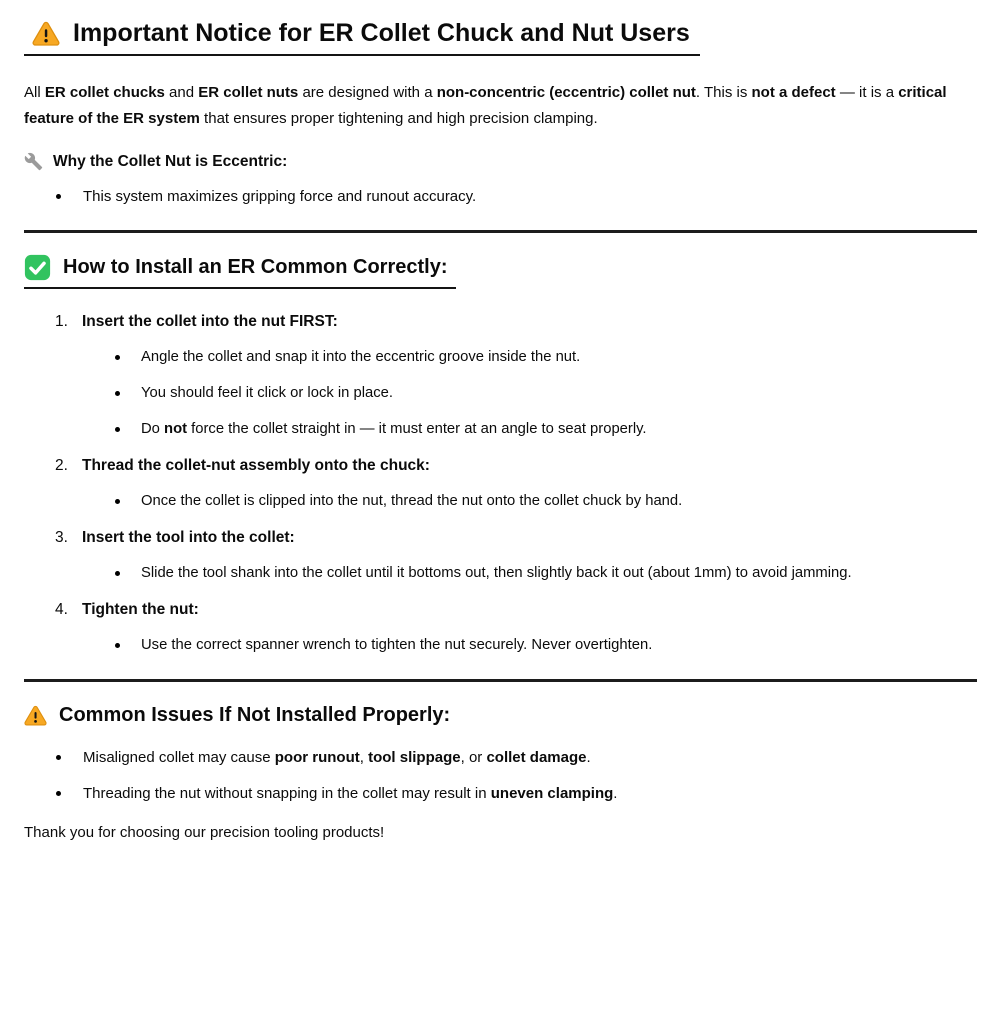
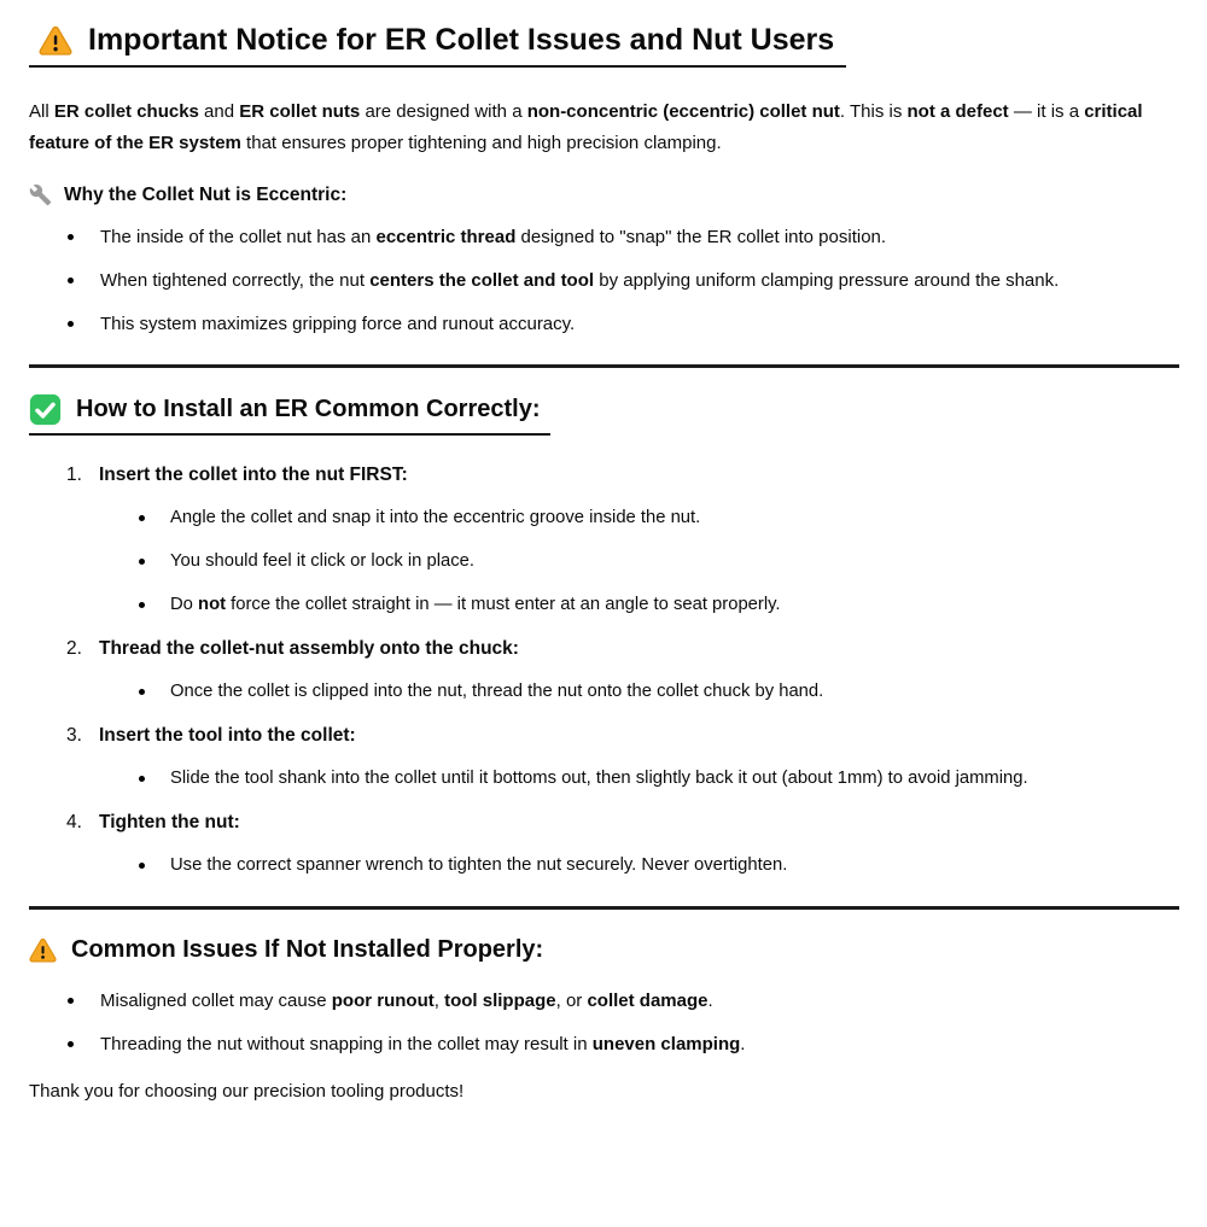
- Important Notice for ER Collet Chuck and Nut Users
+ Important Notice for ER Collet Issues and Nut Users
  All ER collet chucks and ER collet nuts are designed with a non-concentric (eccentric) collet nut. This is not a defect — it is a critical feature of the ER system that ensures proper tightening and high precision clamping.
  Why the Collet Nut is Eccentric:
+ The inside of the collet nut has an eccentric thread designed to "snap" the ER collet into position.
+ When tightened correctly, the nut centers the collet and tool by applying uniform clamping pressure around the shank.
  This system maximizes gripping force and runout accuracy.
  How to Install an ER Common Correctly:
  1.
  Insert the collet into the nut FIRST:
  Angle the collet and snap it into the eccentric groove inside the nut.
  You should feel it click or lock in place.
  Do not force the collet straight in — it must enter at an angle to seat properly.
  2.
  Thread the collet-nut assembly onto the chuck:
  Once the collet is clipped into the nut, thread the nut onto the collet chuck by hand.
  3.
  Insert the tool into the collet:
  Slide the tool shank into the collet until it bottoms out, then slightly back it out (about 1mm) to avoid jamming.
  4.
  Tighten the nut:
  Use the correct spanner wrench to tighten the nut securely. Never overtighten.
  Common Issues If Not Installed Properly:
  Misaligned collet may cause poor runout, tool slippage, or collet damage.
  Threading the nut without snapping in the collet may result in uneven clamping.
  Thank you for choosing our precision tooling products!
